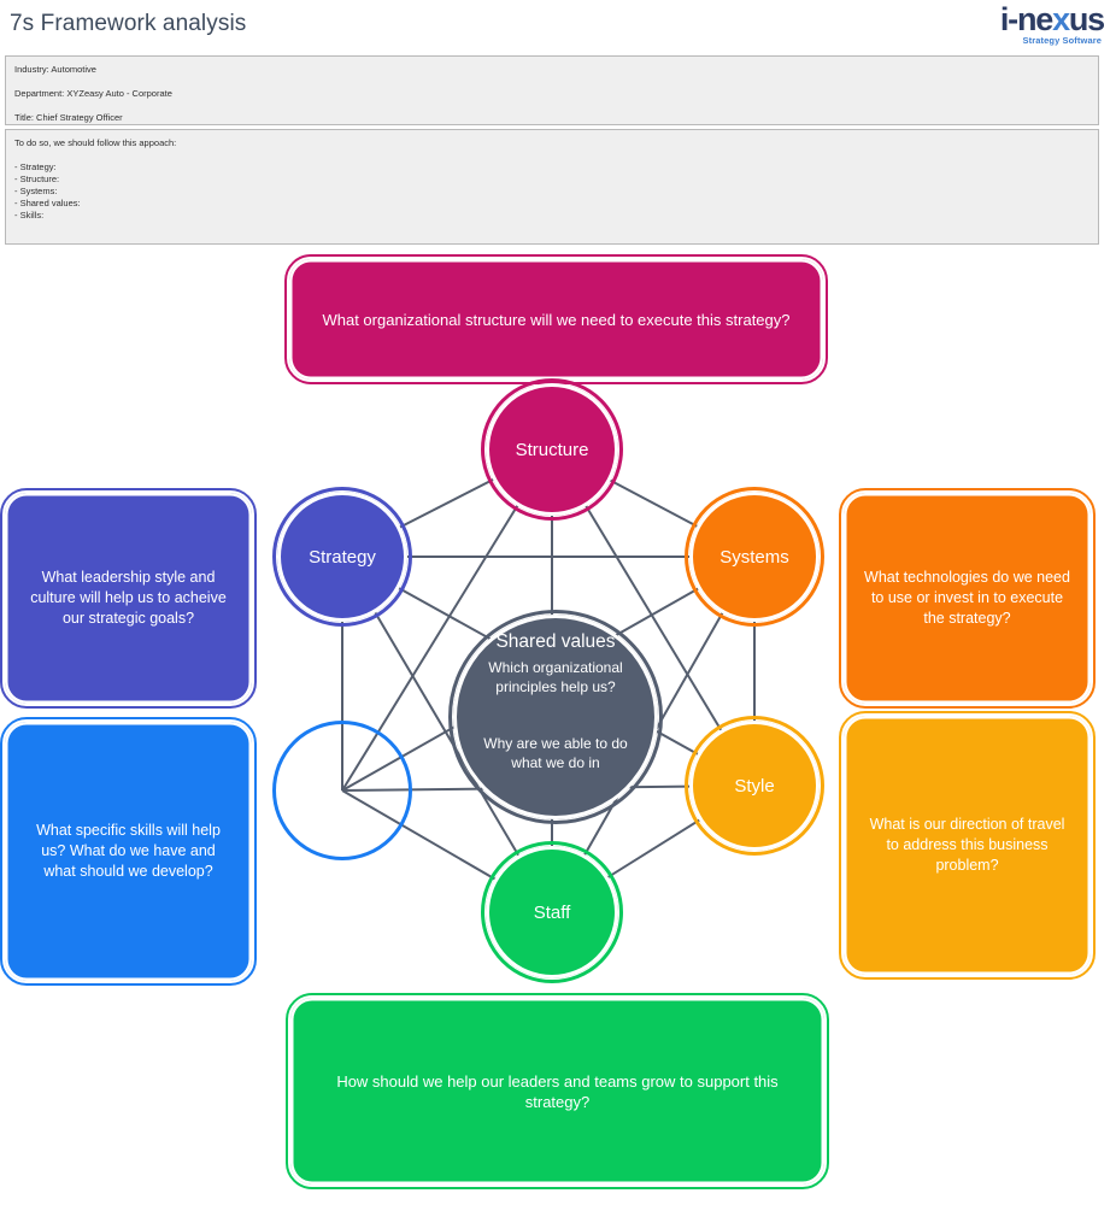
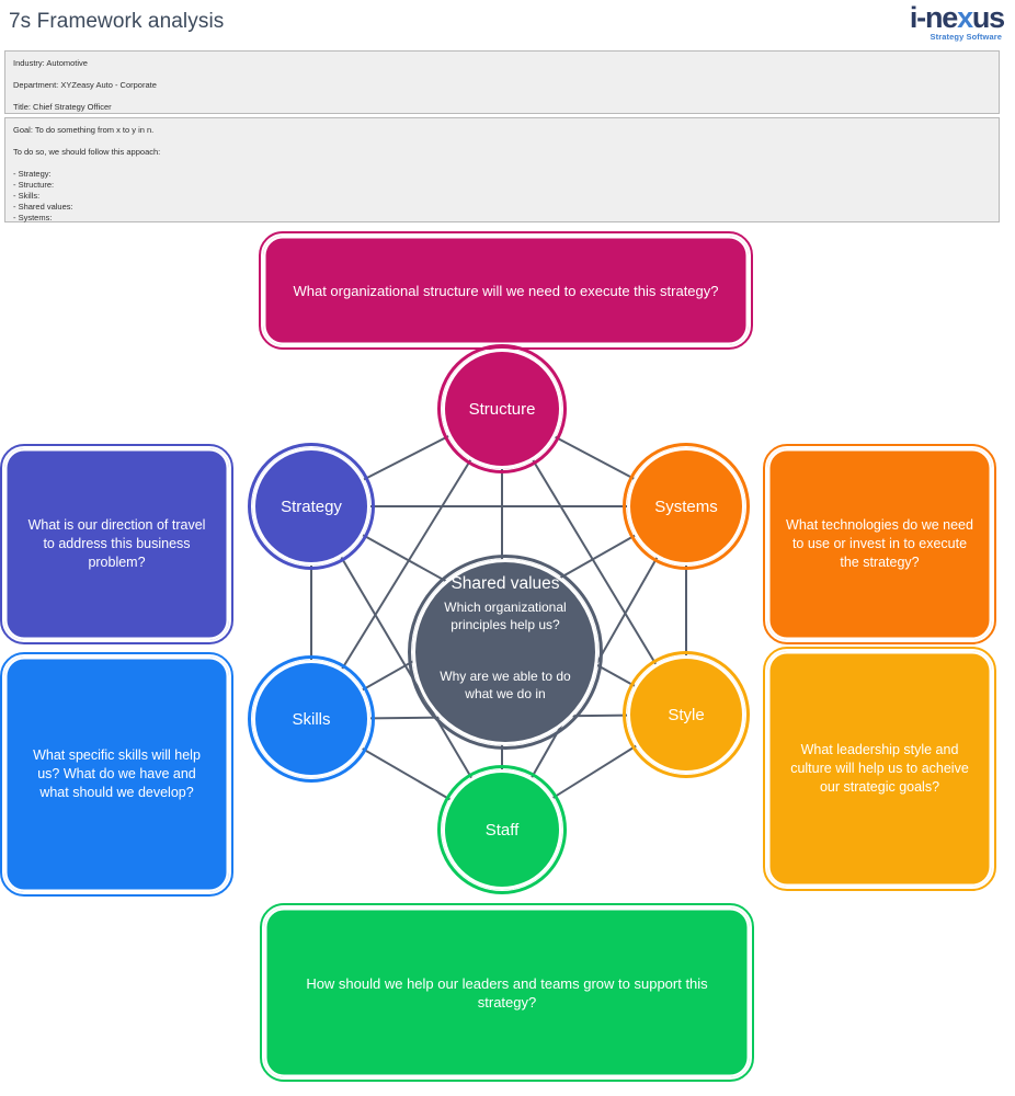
  7s Framework analysis
  i-nexus
  Strategy Software
  Industry: Automotive
  Department: XYZeasy Auto - Corporate
  Title: Chief Strategy Officer
+ Goal: To do something from x to y in n.
  To do so, we should follow this appoach:
  - Strategy:
  - Structure:
- - Systems:
+ - Skills:
  - Shared values:
- - Skills:
+ - Systems:
  What organizational structure will we need to execute this strategy?
- What leadership style and culture will help us to acheive our strategic goals?
+ What is our direction of travel to address this business problem?
  What specific skills will help us? What do we have and what should we develop?
  What technologies do we need to use or invest in to execute the strategy?
- What is our direction of travel to address this business problem?
+ What leadership style and culture will help us to acheive our strategic goals?
  How should we help our leaders and teams grow to support this strategy?
  Structure
  Systems
  Style
  Staff
+ Skills
  Strategy
  Shared values
  Which organizational principles help us?
  Why are we able to do what we do in
